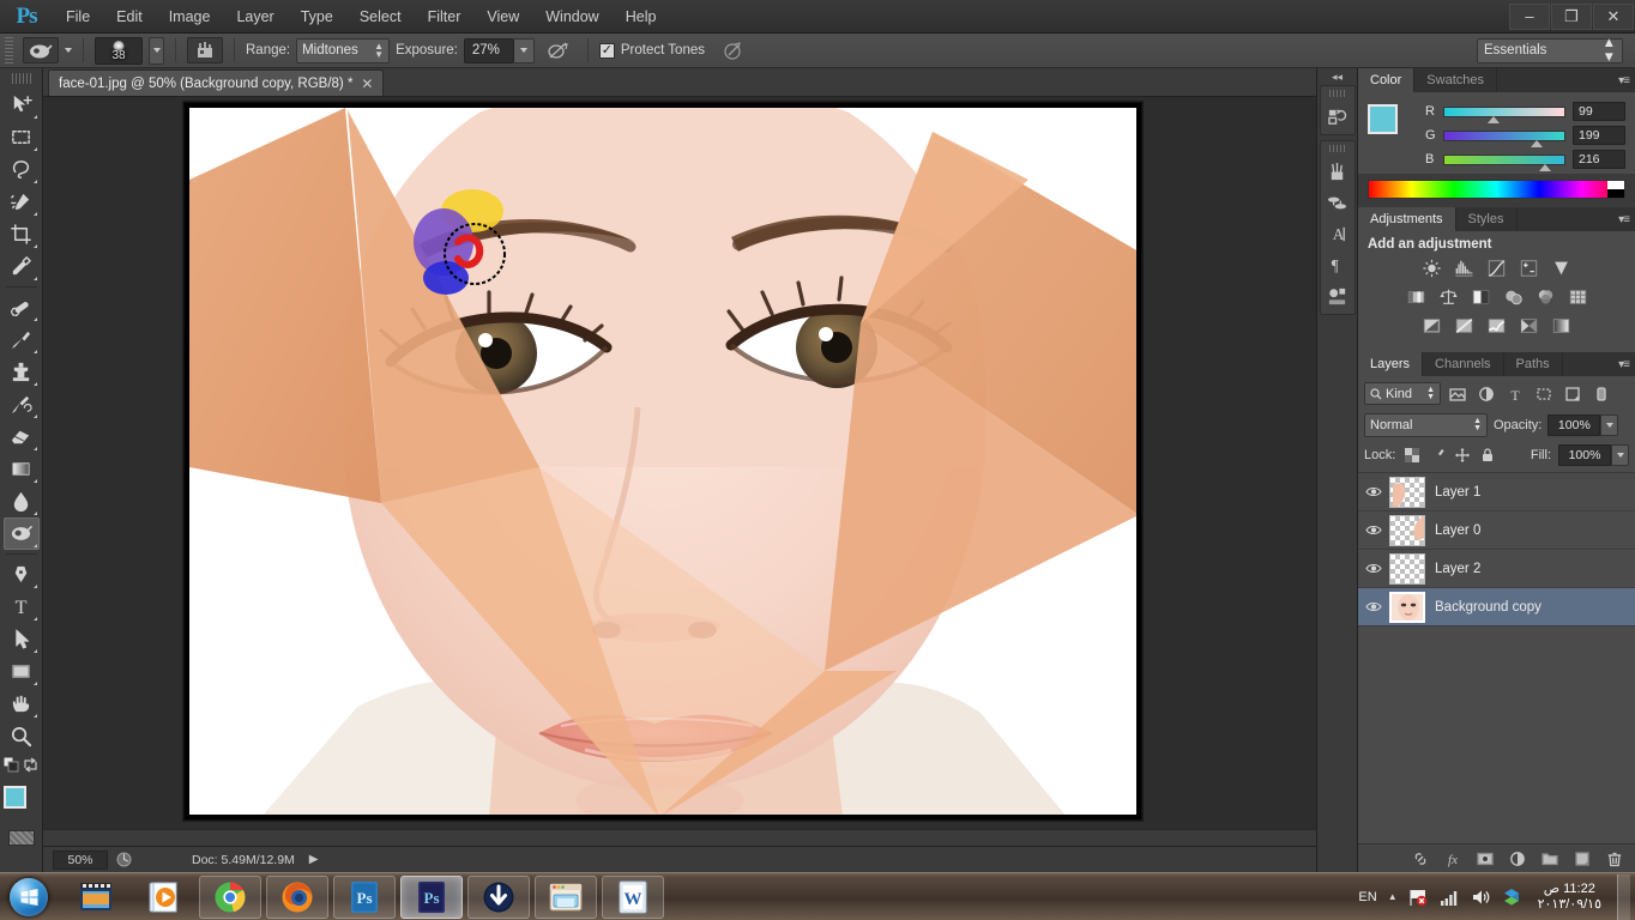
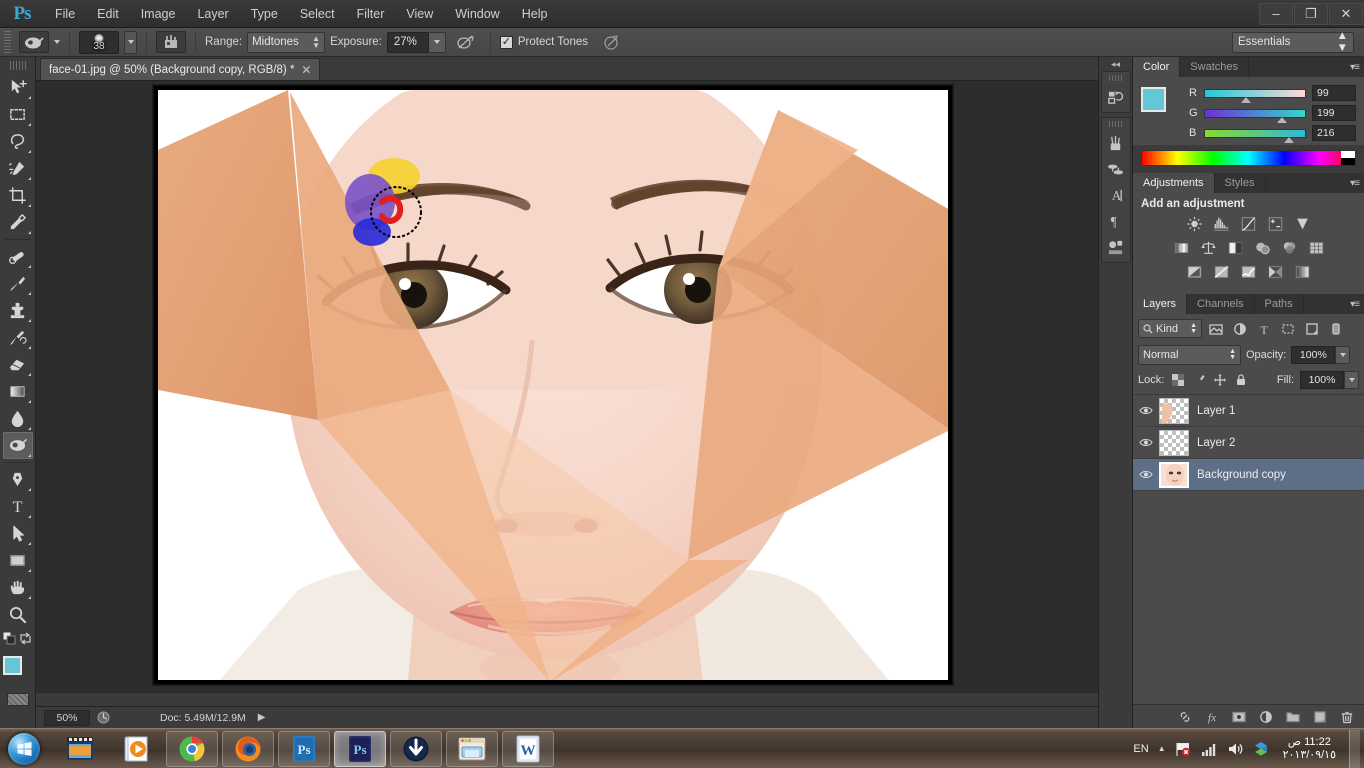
  Ps
  File
  Edit
  Image
  Layer
  Type
  Select
  Filter
  View
  Window
  Help
  –
  ❐
  ✕
  38
  Range:
  Midtones
  ▲
  ▼
  Exposure:
  27%
  ✓
  Protect Tones
  Essentials
  ▲
  ▼
  T
  face-01.jpg @ 50% (Background copy, RGB/8) *
  ✕
  50%
  Doc: 5.49M/12.9M
  ▶
  ◂◂
  A
  ¶
  Color
  Swatches
  ▾≡
  R
  99
  G
  199
  B
  216
  Adjustments
  Styles
  ▾≡
  Add an adjustment
  Layers
  Channels
  Paths
  ▾≡
  Kind
  T
  Normal
  Opacity:
  100%
  Lock:
  Fill:
  100%
  Layer 1
- Layer 0
  Layer 2
  Background copy
  fx
  Ps
  Ps
  W
  EN
  ▲
  11:22 ص
  ٢٠١٣/٠٩/١٥
